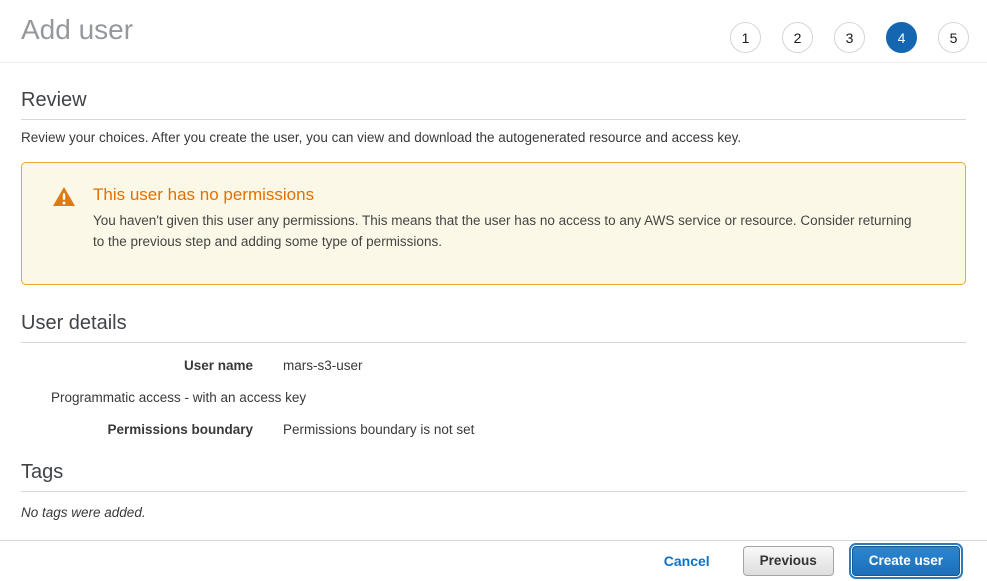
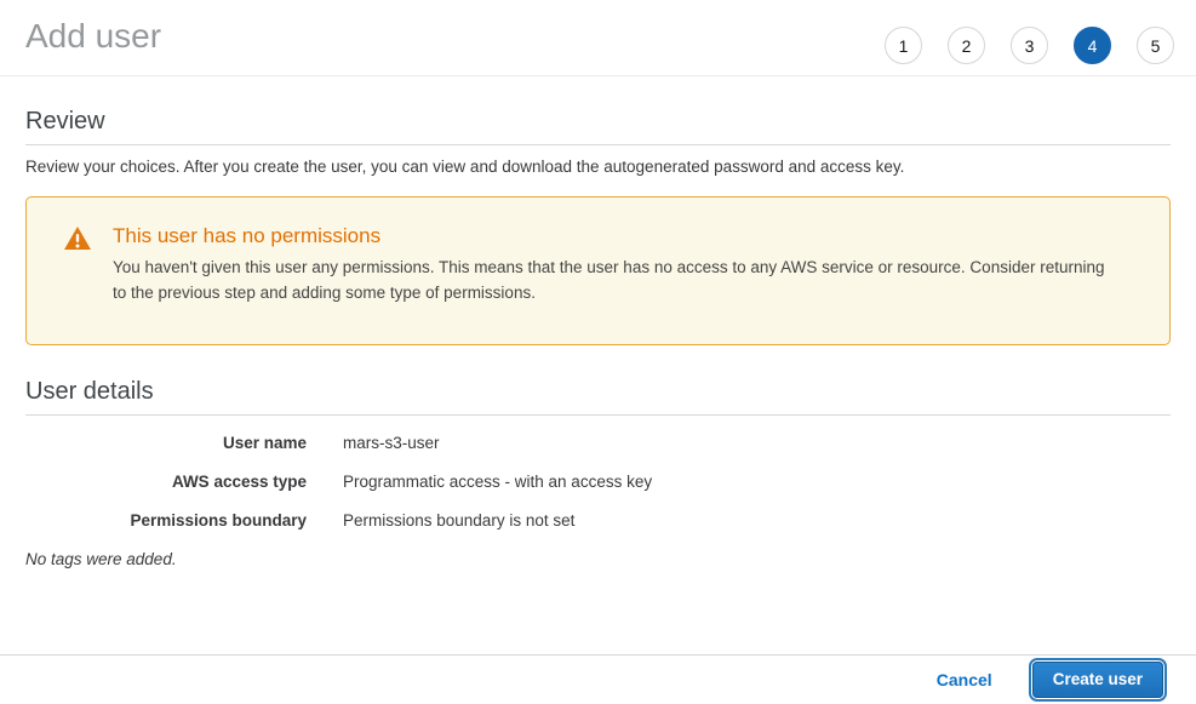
  Add user
  1
  2
  3
  4
  5
  Review
- Review your choices. After you create the user, you can view and download the autogenerated resource and access key.
+ Review your choices. After you create the user, you can view and download the autogenerated password and access key.
  This user has no permissions
  You haven't given this user any permissions. This means that the user has no access to any AWS service or resource. Consider returning to the previous step and adding some type of permissions.
  User details
  User name
  mars-s3-user
+ AWS access type
  Programmatic access - with an access key
  Permissions boundary
  Permissions boundary is not set
- Tags
  No tags were added.
  Cancel
- Previous
  Create user
